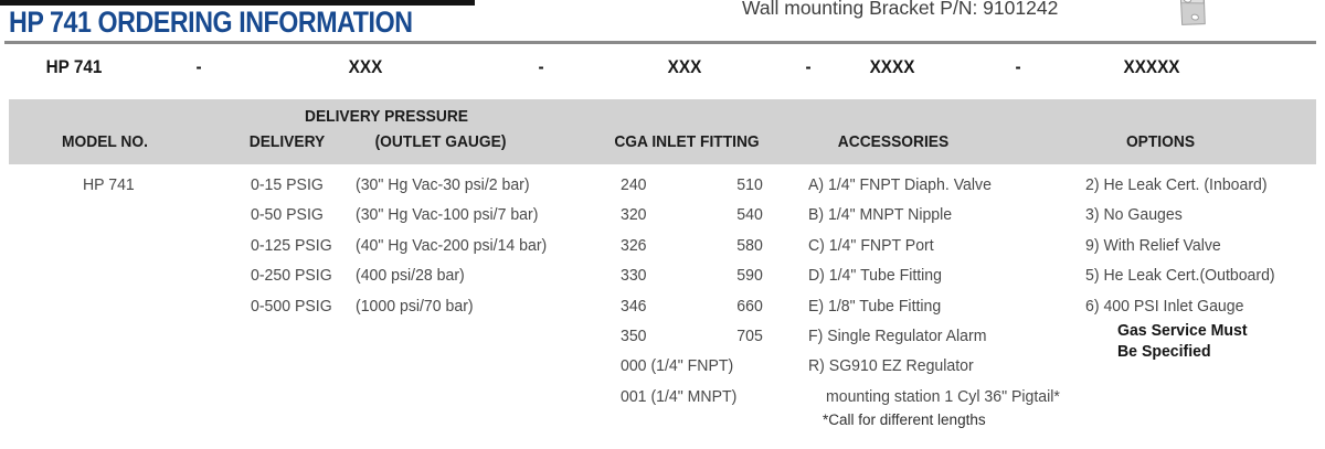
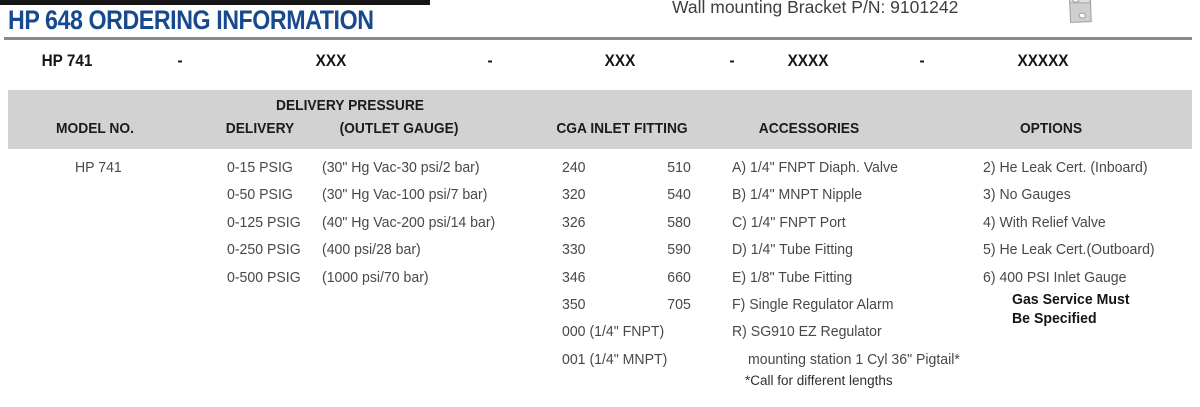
- HP 741 ORDERING INFORMATION
+ HP 648 ORDERING INFORMATION
  Wall mounting Bracket P/N: 9101242
  HP 741
  -
  XXX
  -
  XXX
  -
  XXXX
  -
  XXXXX
  DELIVERY PRESSURE
  MODEL NO.
  DELIVERY
  (OUTLET GAUGE)
  CGA INLET FITTING
  ACCESSORIES
  OPTIONS
  HP 741
  0-15 PSIG
  0-50 PSIG
  0-125 PSIG
  0-250 PSIG
  0-500 PSIG
  (30" Hg Vac-30 psi/2 bar)
  (30" Hg Vac-100 psi/7 bar)
  (40" Hg Vac-200 psi/14 bar)
  (400 psi/28 bar)
  (1000 psi/70 bar)
  240 510
  320 540
  326 580
  330 590
  346 660
  350 705
  000 (1/4" FNPT)
  001 (1/4" MNPT)
  A) 1/4" FNPT Diaph. Valve
  B) 1/4" MNPT Nipple
  C) 1/4" FNPT Port
  D) 1/4" Tube Fitting
  E) 1/8" Tube Fitting
  F) Single Regulator Alarm
  R) SG910 EZ Regulator
  mounting station 1 Cyl 36" Pigtail*
  *Call for different lengths
  2) He Leak Cert. (Inboard)
  3) No Gauges
- 9) With Relief Valve
+ 4) With Relief Valve
  5) He Leak Cert.(Outboard)
  6) 400 PSI Inlet Gauge
  Gas Service Must
  Be Specified
